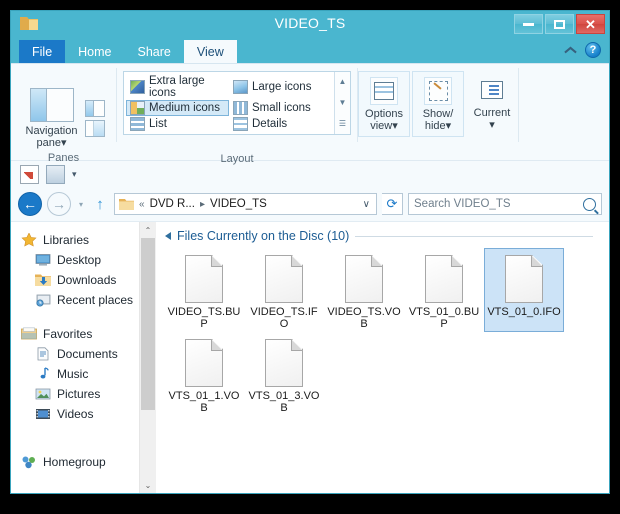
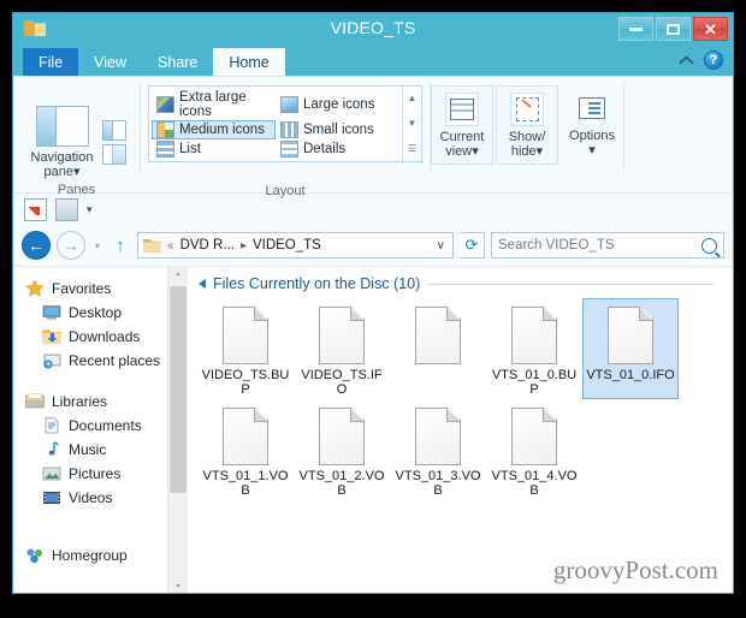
  VIDEO_TS
  ✕
  File
- Home
+ View
  Share
- View
+ Home
  ?
  Navigation
  pane▾
  Panes
  Extra large icons
  Large icons
  Medium icons
  Small icons
  List
  Details
  ▲
  ▼
  ☰
  Layout
- Options
+ Current
  view▾
  Show/
  hide▾
- Current
+ Options
  ▾
  ▾
  ←
  →
  ▾
  ↑
  «
  DVD R...
  ▸
  VIDEO_TS
  ∨
  ⟳
  Search VIDEO_TS
- Libraries
+ Favorites
  Desktop
  Downloads
  Recent places
- Favorites
+ Libraries
  Documents
  Music
  Pictures
  Videos
  Homegroup
  ⌃
  ⌄
  Files Currently on the Disc (10)
  VIDEO_TS.BUP
  VIDEO_TS.IFO
- VIDEO_TS.VOB
  VTS_01_0.BUP
  VTS_01_0.IFO
  VTS_01_1.VOB
+ VTS_01_2.VOB
  VTS_01_3.VOB
+ VTS_01_4.VOB
+ groovyPost.com
